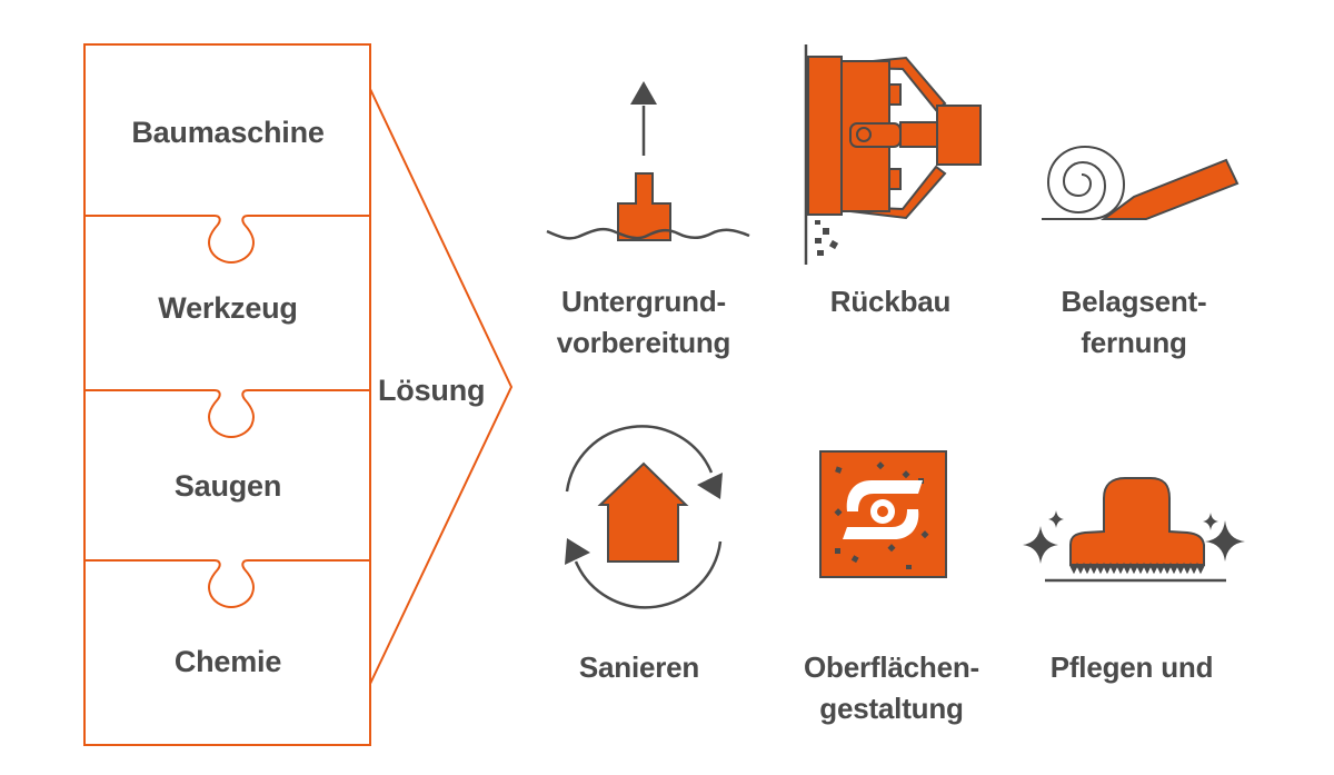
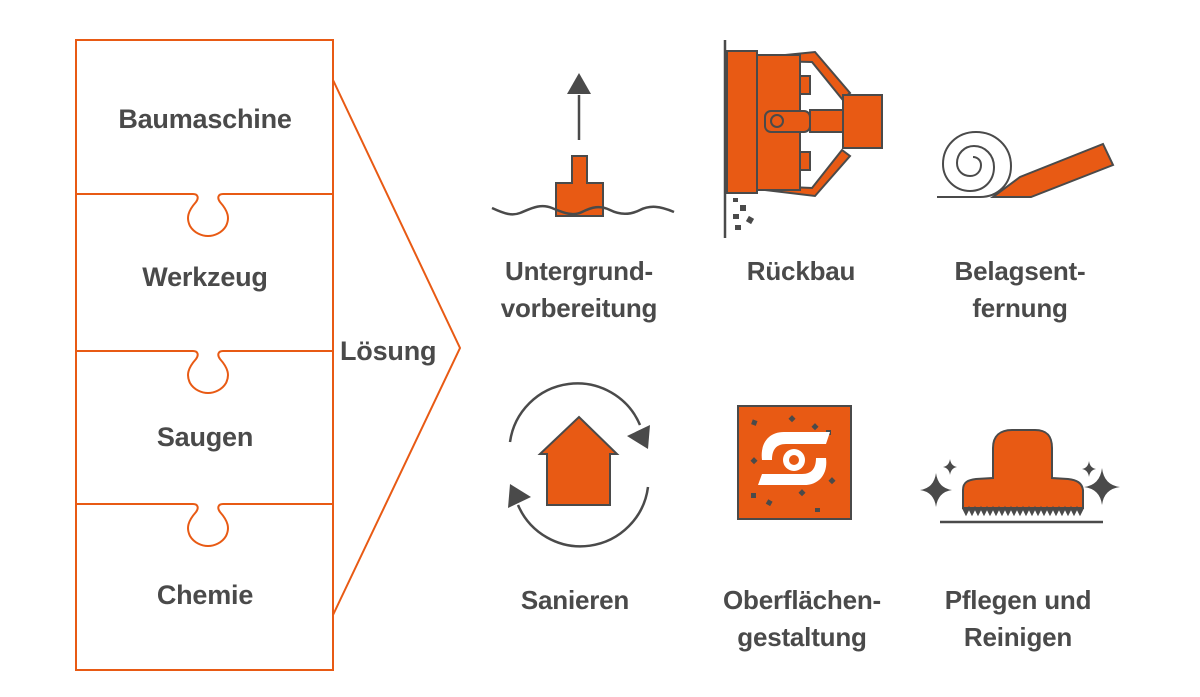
  Baumaschine
  Werkzeug
  Saugen
  Chemie
  Lösung
  Untergrund-
  vorbereitung
  Rückbau
  Belagsent-
  fernung
  Sanieren
  Oberflächen-
  gestaltung
  Pflegen und
+ Reinigen
